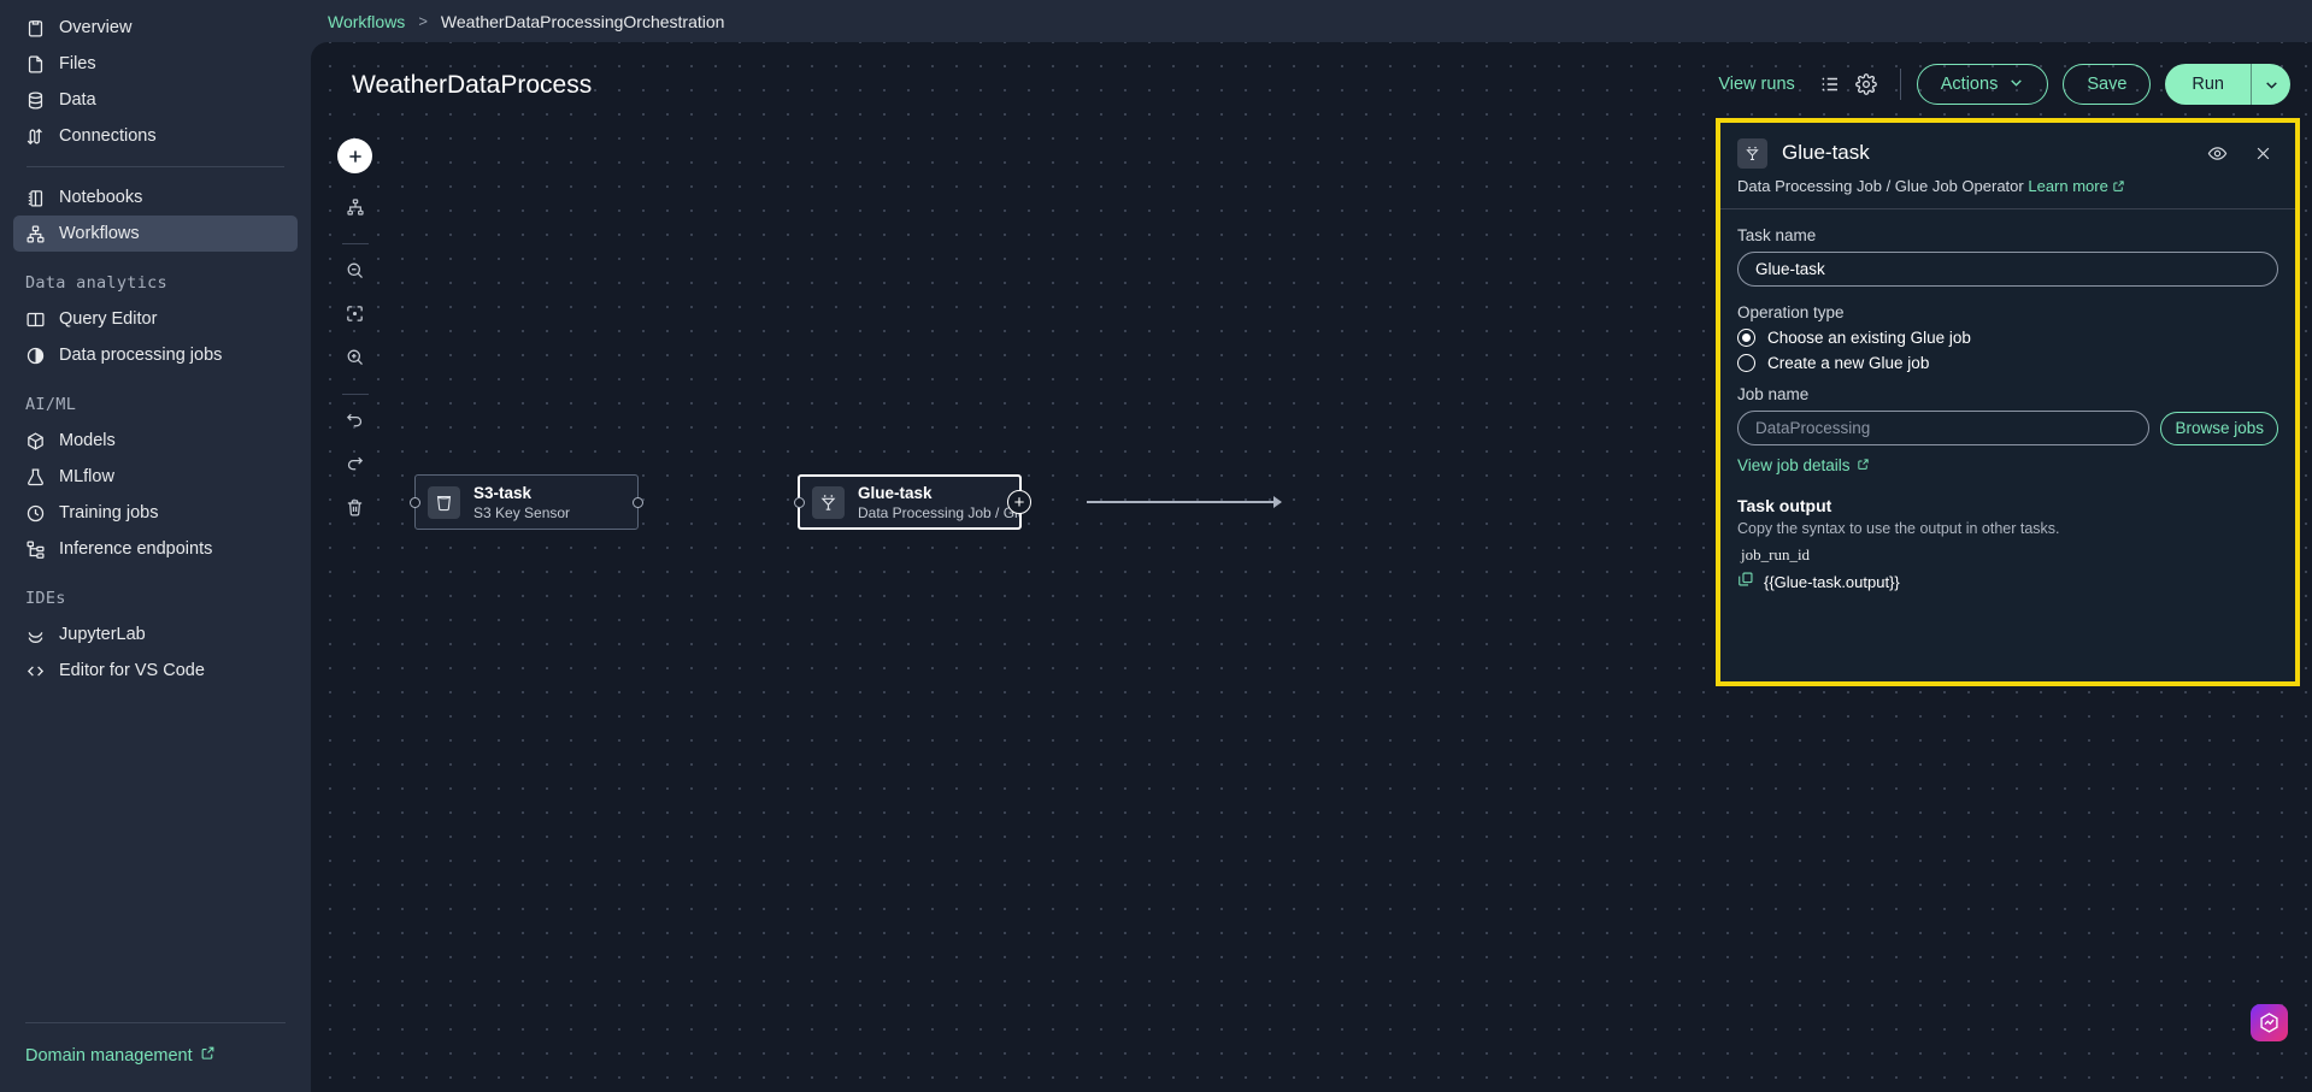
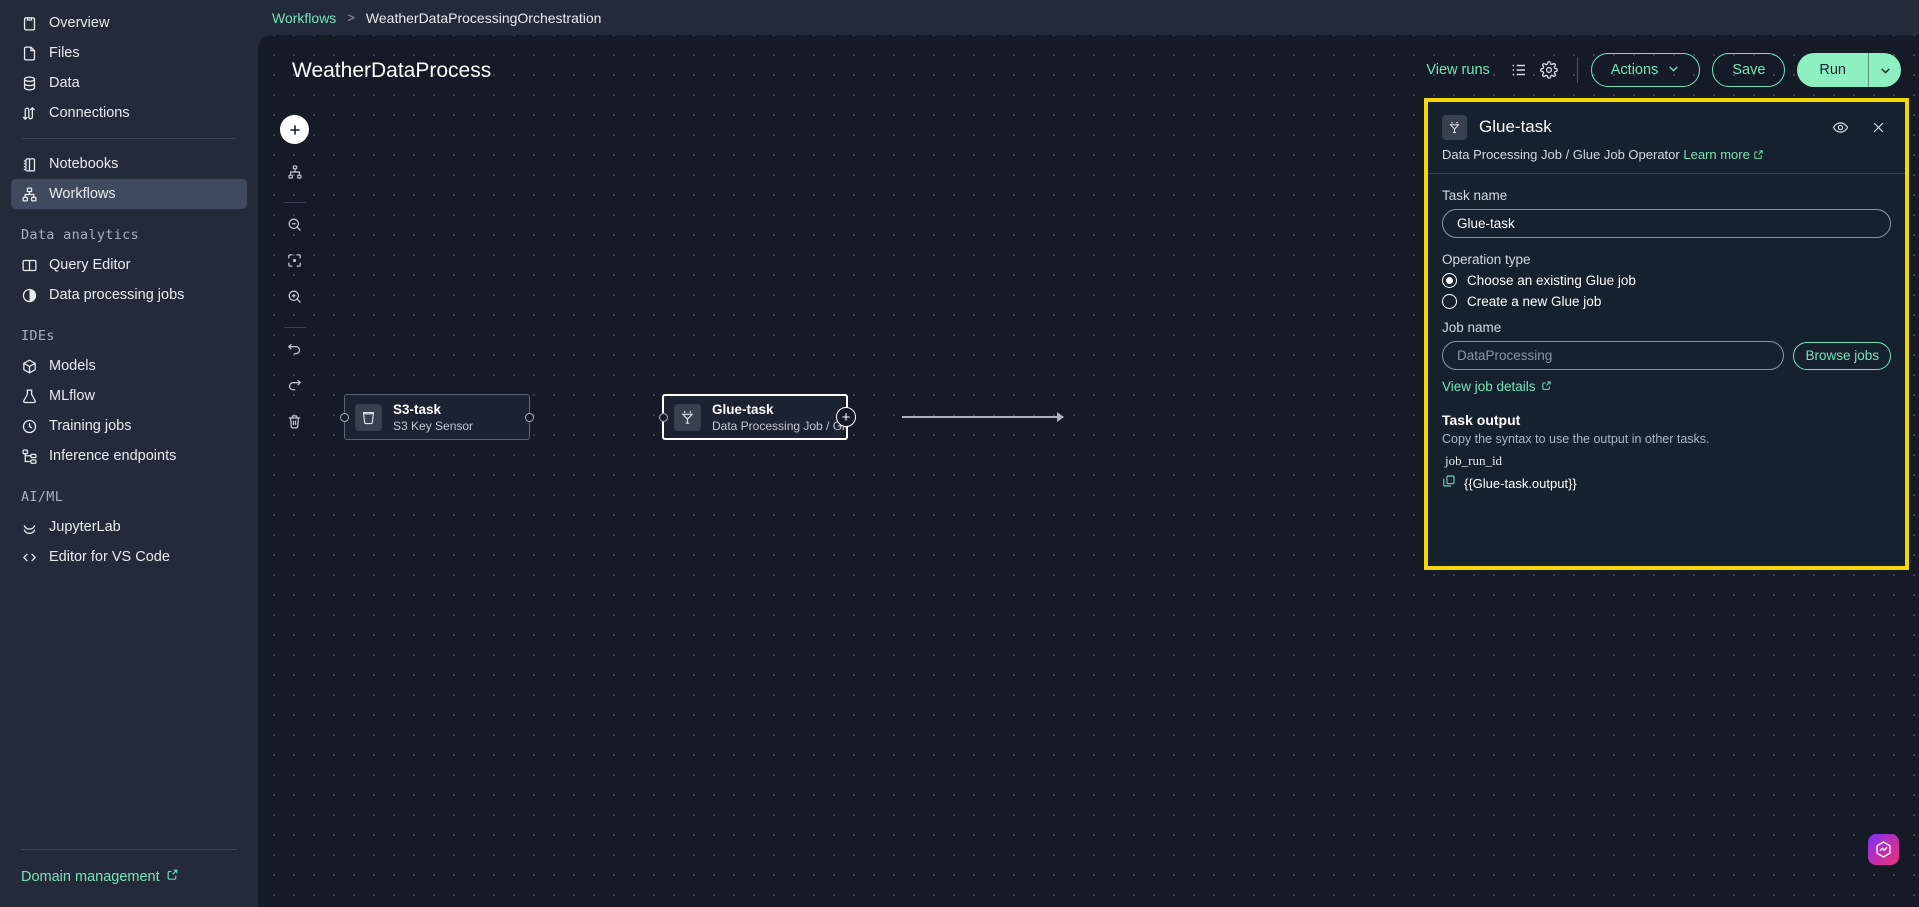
  Overview
  Files
  Data
  Connections
  Notebooks
  Workflows
  Data analytics
  Query Editor
  Data processing jobs
- AI/ML
+ IDEs
  Models
  MLflow
  Training jobs
  Inference endpoints
- IDEs
+ AI/ML
  JupyterLab
  Editor for VS Code
  Domain management
  Workflows
  >
  WeatherDataProcessingOrchestration
  WeatherDataProcess
  View runs
  Actions
  Save
  Run
  S3-task
  S3 Key Sensor
  Glue-task
  +
  Glue-task
  Data Processing Job / Glue Job Operator Learn more
  Task name
  Glue-task
  Operation type
  Choose an existing Glue job
  Create a new Glue job
  Job name
  DataProcessing
  Browse jobs
  View job details
  Task output
  Copy the syntax to use the output in other tasks.
  job_run_id
  {{Glue-task.output}}
